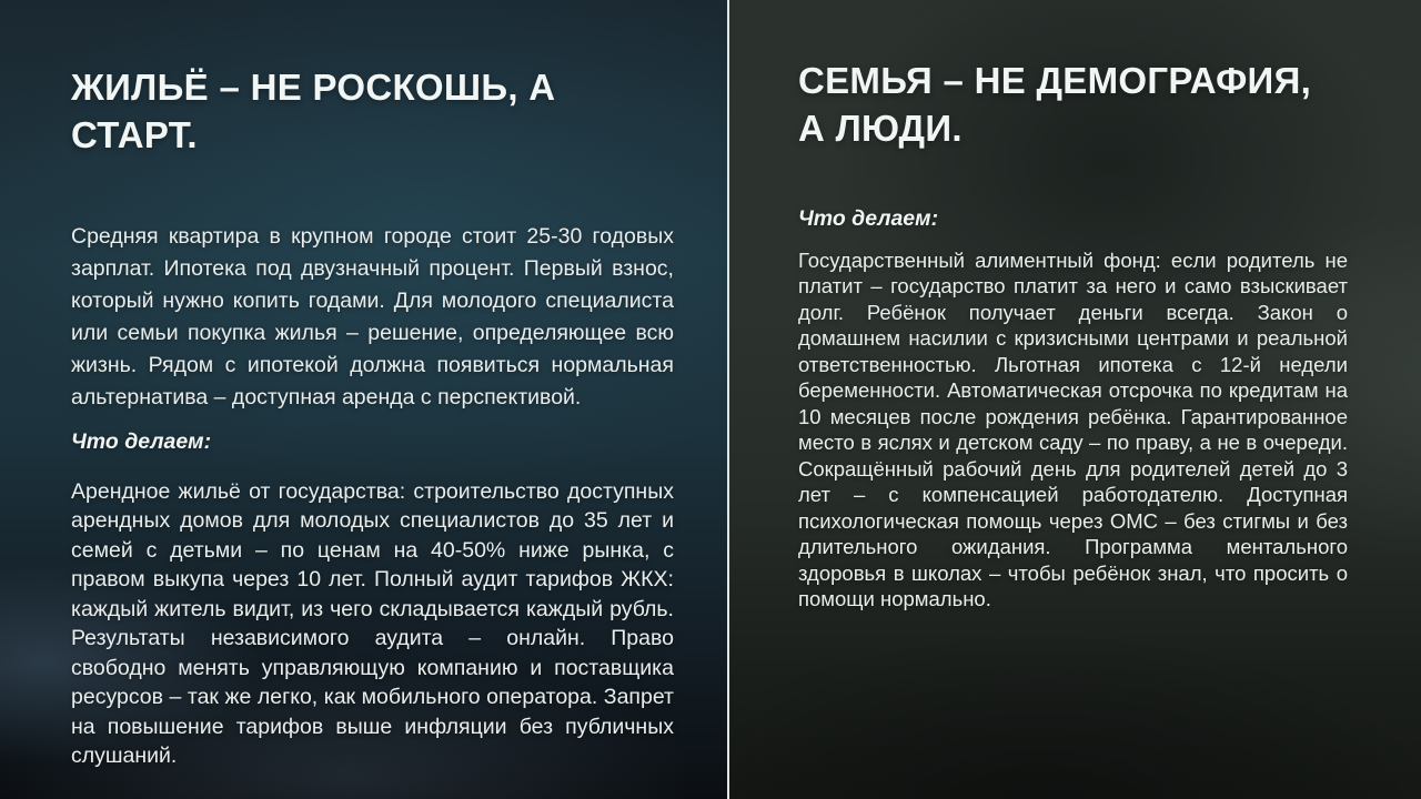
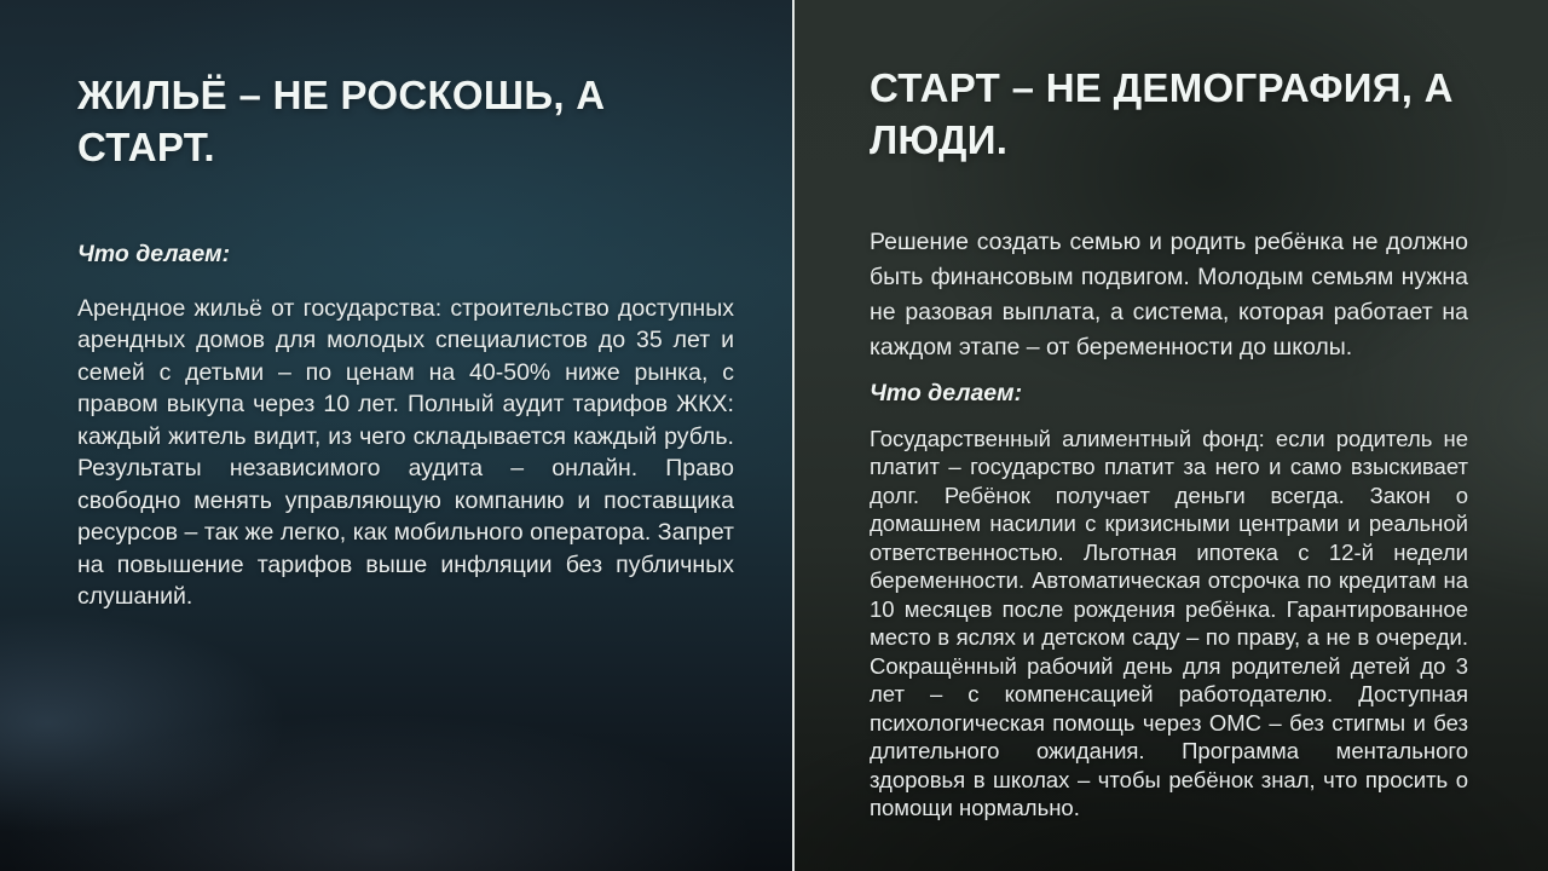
  ЖИЛЬЁ – НЕ РОСКОШЬ, А СТАРТ.
- Средняя квартира в крупном городе стоит 25-30 годовых зарплат. Ипотека под двузначный процент. Первый взнос, который нужно копить годами. Для молодого специалиста или семьи покупка жилья – решение, определяющее всю жизнь. Рядом с ипотекой должна появиться нормальная альтернатива – доступная аренда с перспективой.
  Что делаем:
  Арендное жильё от государства: строительство доступных арендных домов для молодых специалистов до 35 лет и семей с детьми – по ценам на 40-50% ниже рынка, с правом выкупа через 10 лет. Полный аудит тарифов ЖКХ: каждый житель видит, из чего складывается каждый рубль. Результаты независимого аудита – онлайн. Право свободно менять управляющую компанию и поставщика ресурсов – так же легко, как мобильного оператора. Запрет на повышение тарифов выше инфляции без публичных слушаний.
- СЕМЬЯ – НЕ ДЕМОГРАФИЯ, А ЛЮДИ.
+ СТАРТ – НЕ ДЕМОГРАФИЯ, А ЛЮДИ.
+ Решение создать семью и родить ребёнка не должно быть финансовым подвигом. Молодым семьям нужна не разовая выплата, а система, которая работает на каждом этапе – от беременности до школы.
  Что делаем:
  Государственный алиментный фонд: если родитель не платит – государство платит за него и само взыскивает долг. Ребёнок получает деньги всегда. Закон о домашнем насилии с кризисными центрами и реальной ответственностью. Льготная ипотека с 12-й недели беременности. Автоматическая отсрочка по кредитам на 10 месяцев после рождения ребёнка. Гарантированное место в яслях и детском саду – по праву, а не в очереди. Сокращённый рабочий день для родителей детей до 3 лет – с компенсацией работодателю. Доступная психологическая помощь через ОМС – без стигмы и без длительного ожидания. Программа ментального здоровья в школах – чтобы ребёнок знал, что просить о помощи нормально.
